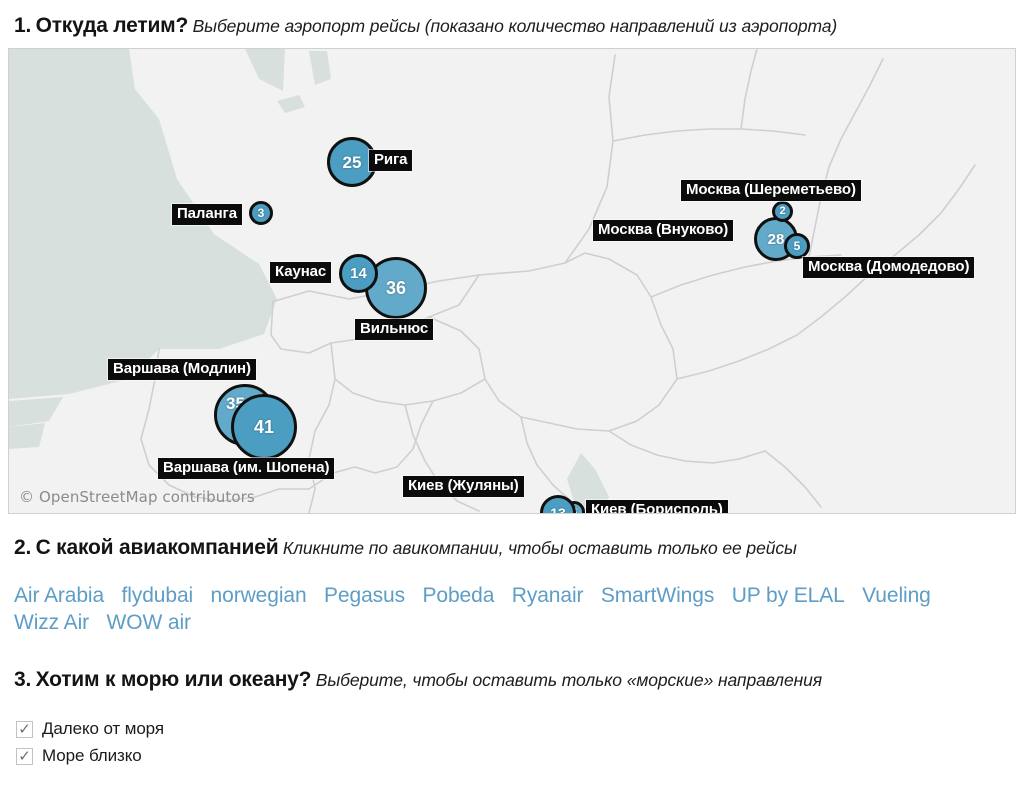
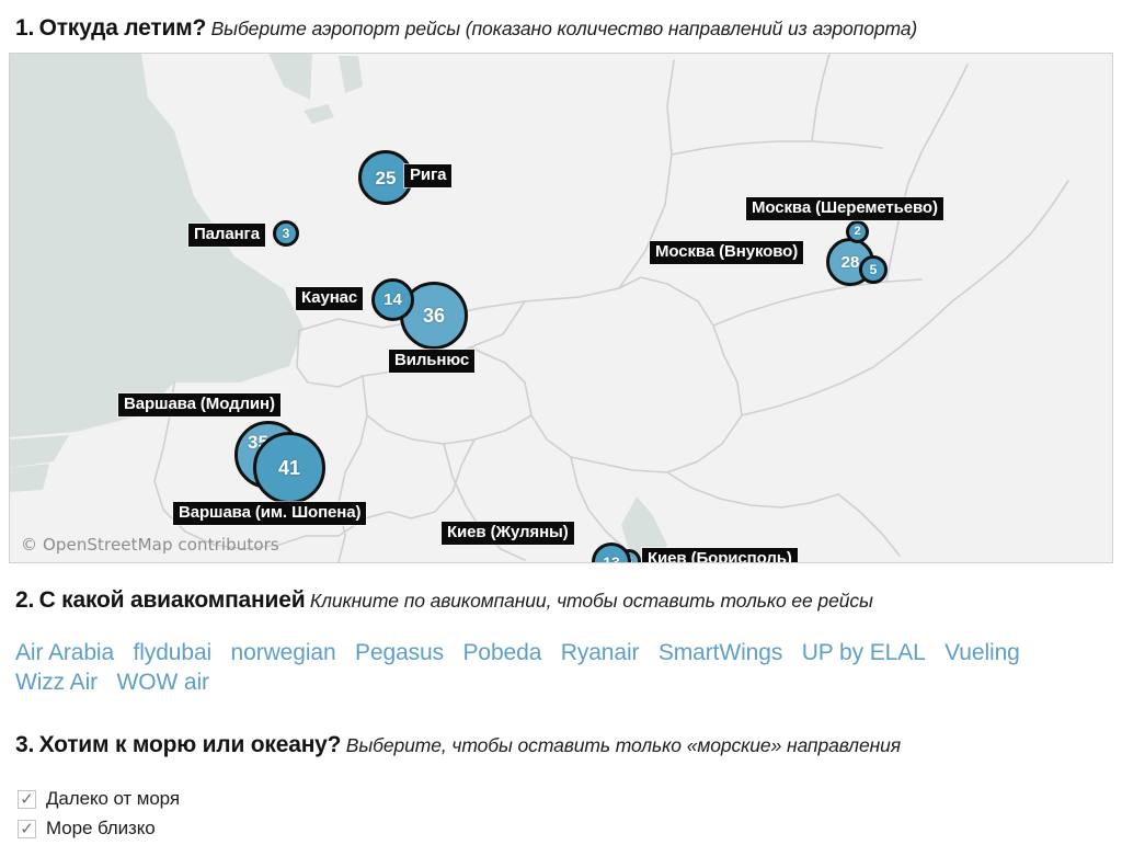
  1. Откуда летим? Выберите аэропорт рейсы (показано количество направлений из аэропорта)
  © OpenStreetMap contributors
  25
  Рига
  3
  Паланга
  36
  14
  Каунас
  Вильнюс
  28
  2
  5
  Москва (Шереметьево)
  Москва (Внуково)
- Москва (Домодедово)
  41
  Варшава (Модлин)
  Варшава (им. Шопена)
  Киев (Жуляны)
  Киев (Борисполь)
  2. С какой авиакомпанией Кликните по авикомпании, чтобы оставить только ее рейсы
  Air Arabia flydubai norwegian Pegasus Pobeda Ryanair SmartWings UP by ELAL Vueling Wizz Air WOW air
  3. Хотим к морю или океану? Выберите, чтобы оставить только «морские» направления
  ✓
  Далеко от моря
  ✓
  Море близко
